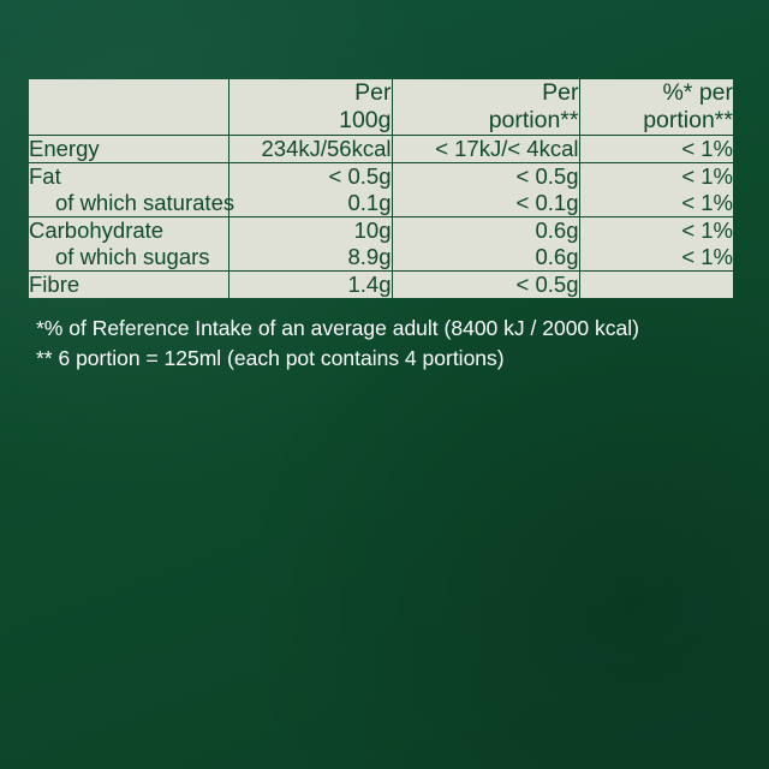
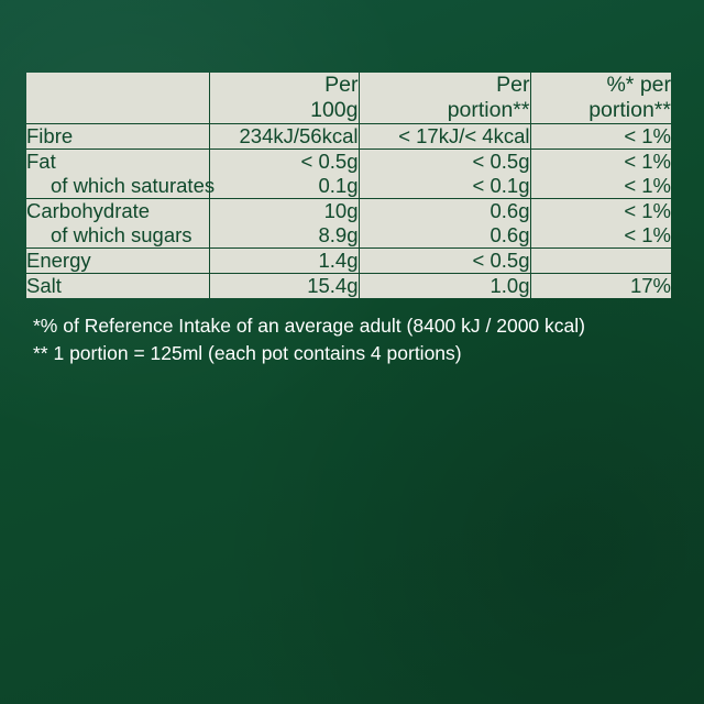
  	Per 100g	Per portion**	%* per portion**
- Energy	234kJ/56kcal	< 17kJ/< 4kcal	< 1%
+ Fibre	234kJ/56kcal	< 17kJ/< 4kcal	< 1%
  Fat	< 0.5g	< 0.5g	< 1%
  of which saturates	0.1g	< 0.1g	< 1%
  Carbohydrate	10g	0.6g	< 1%
  of which sugars	8.9g	0.6g	< 1%
- Fibre	1.4g	< 0.5g
+ Energy	1.4g	< 0.5g
+ Salt	15.4g	1.0g	17%
  *% of Reference Intake of an average adult (8400 kJ / 2000 kcal)
- ** 6 portion = 125ml (each pot contains 4 portions)
+ ** 1 portion = 125ml (each pot contains 4 portions)
